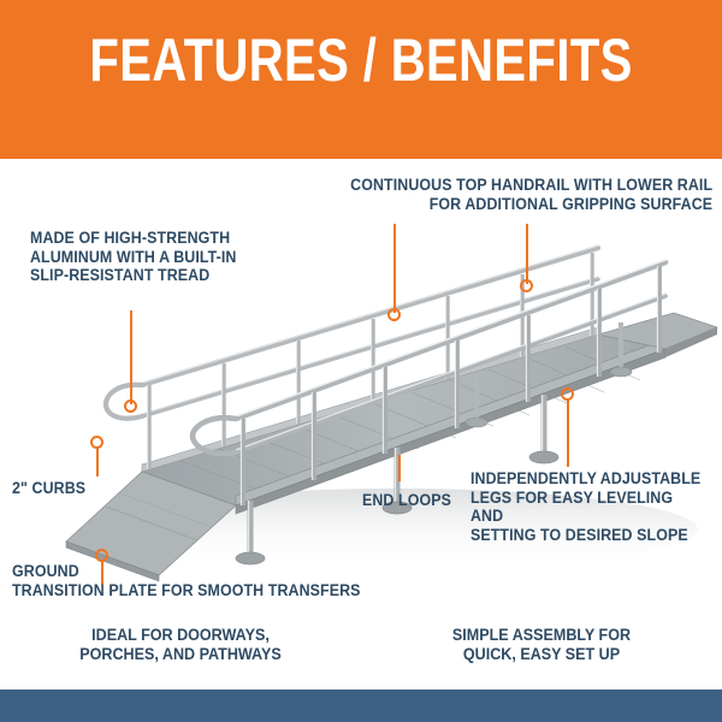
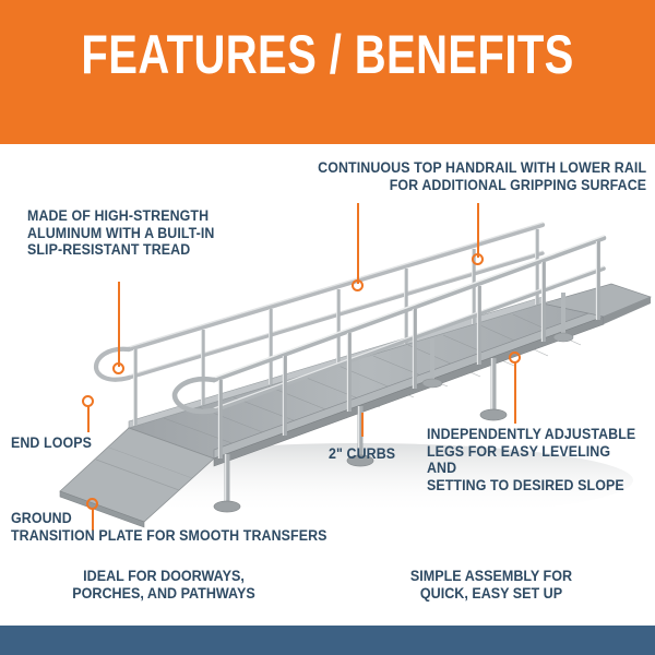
  FEATURES / BENEFITS
  CONTINUOUS TOP HANDRAIL WITH LOWER RAIL
  FOR ADDITIONAL GRIPPING SURFACE
  MADE OF HIGH-STRENGTH
  ALUMINUM WITH A BUILT-IN
  SLIP-RESISTANT TREAD
- 2" CURBS
+ END LOOPS
  GROUND
  TRANSITION PLATE FOR SMOOTH TRANSFERS
- END LOOPS
+ 2" CURBS
  INDEPENDENTLY ADJUSTABLE
  LEGS FOR EASY LEVELING AND
  SETTING TO DESIRED SLOPE
  IDEAL FOR DOORWAYS,
  PORCHES, AND PATHWAYS
  SIMPLE ASSEMBLY FOR
  QUICK, EASY SET UP
